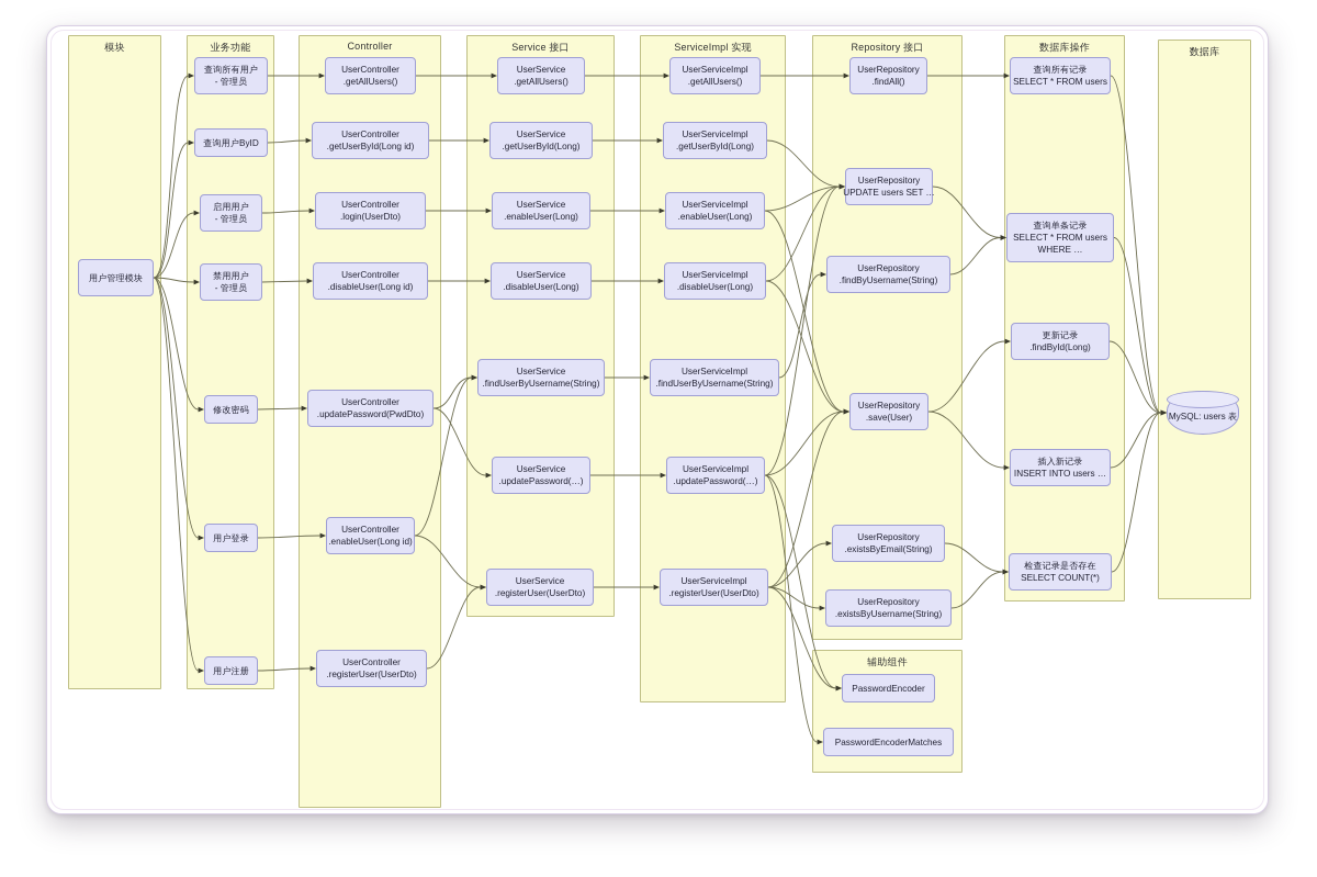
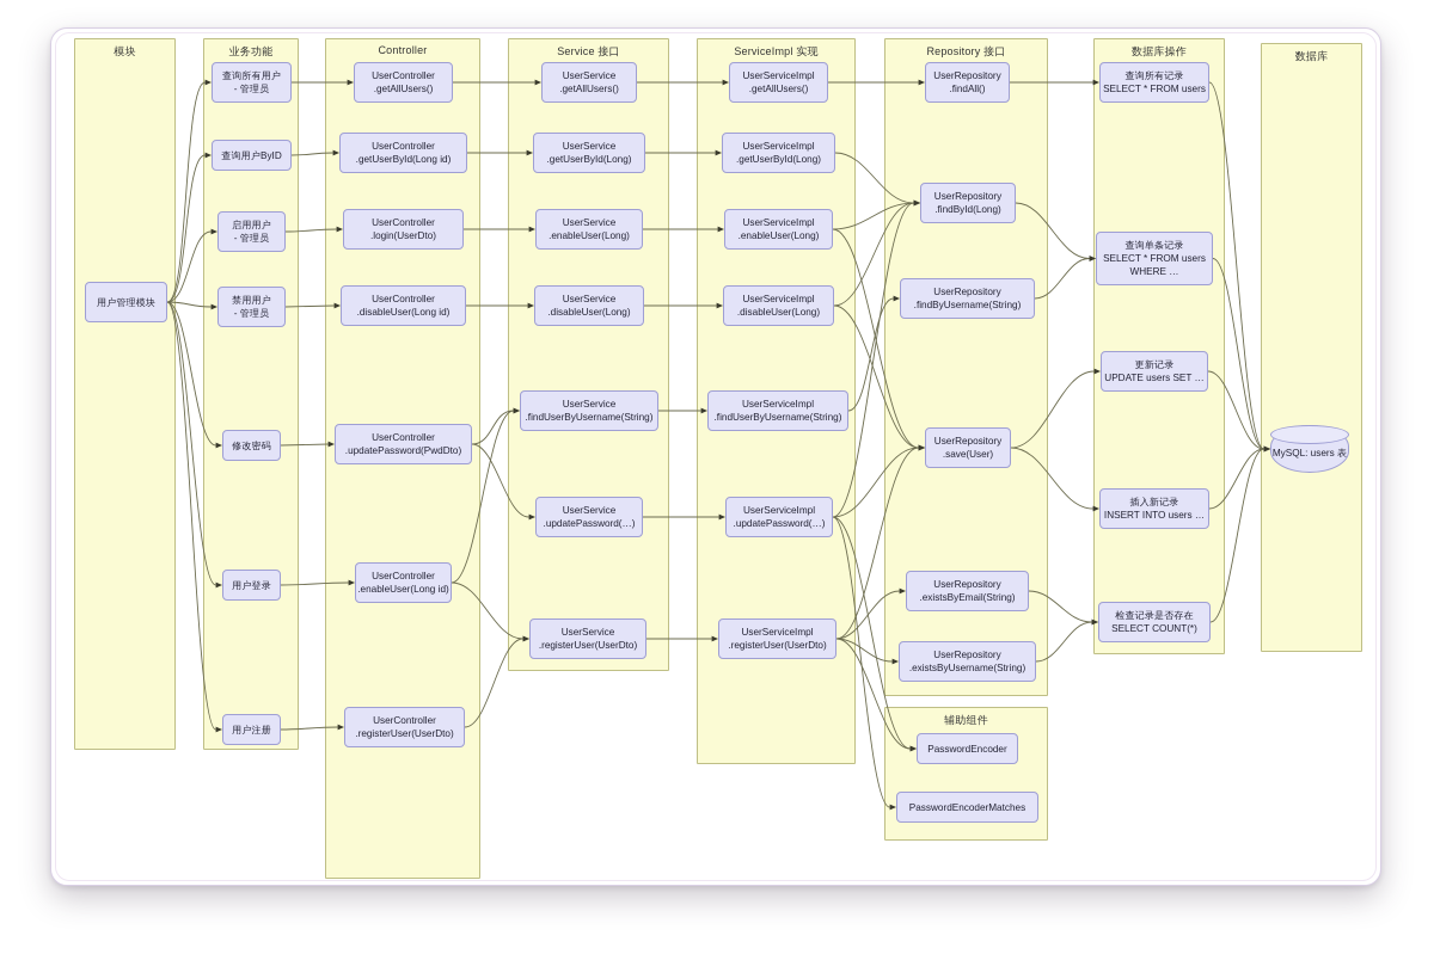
  模块
  业务功能
  Controller
  Service 接口
  ServiceImpl 实现
  Repository 接口
  数据库操作
  辅助组件
  数据库
  用户管理模块
  查询所有用户
  - 管理员
  查询用户ByID
  启用用户
  - 管理员
  禁用用户
  - 管理员
  修改密码
  用户登录
  用户注册
  UserController
  .getAllUsers()
  UserController
  .getUserById(Long id)
  UserController
  .login(UserDto)
  UserController
  .disableUser(Long id)
  UserController
  .updatePassword(PwdDto)
  UserController
  .enableUser(Long id)
  UserController
  .registerUser(UserDto)
  UserService
  .getAllUsers()
  UserService
  .getUserById(Long)
  UserService
  .enableUser(Long)
  UserService
  .disableUser(Long)
  UserService
  .findUserByUsername(String)
  UserService
  .updatePassword(…)
  UserService
  .registerUser(UserDto)
  UserServiceImpl
  .getAllUsers()
  UserServiceImpl
  .getUserById(Long)
  UserServiceImpl
  .enableUser(Long)
  UserServiceImpl
  .disableUser(Long)
  UserServiceImpl
  .findUserByUsername(String)
  UserServiceImpl
  .updatePassword(…)
  UserServiceImpl
  .registerUser(UserDto)
  UserRepository
  .findAll()
  UserRepository
- UPDATE users SET …
+ .findById(Long)
  UserRepository
  .findByUsername(String)
  UserRepository
  .save(User)
  UserRepository
  .existsByEmail(String)
  UserRepository
  .existsByUsername(String)
  查询所有记录
  SELECT * FROM users
  查询单条记录
  SELECT * FROM users
  WHERE …
  更新记录
- .findById(Long)
+ UPDATE users SET …
  插入新记录
  INSERT INTO users …
  检查记录是否存在
  SELECT COUNT(*)
  PasswordEncoder
  PasswordEncoderMatches
  MySQL: users 表
